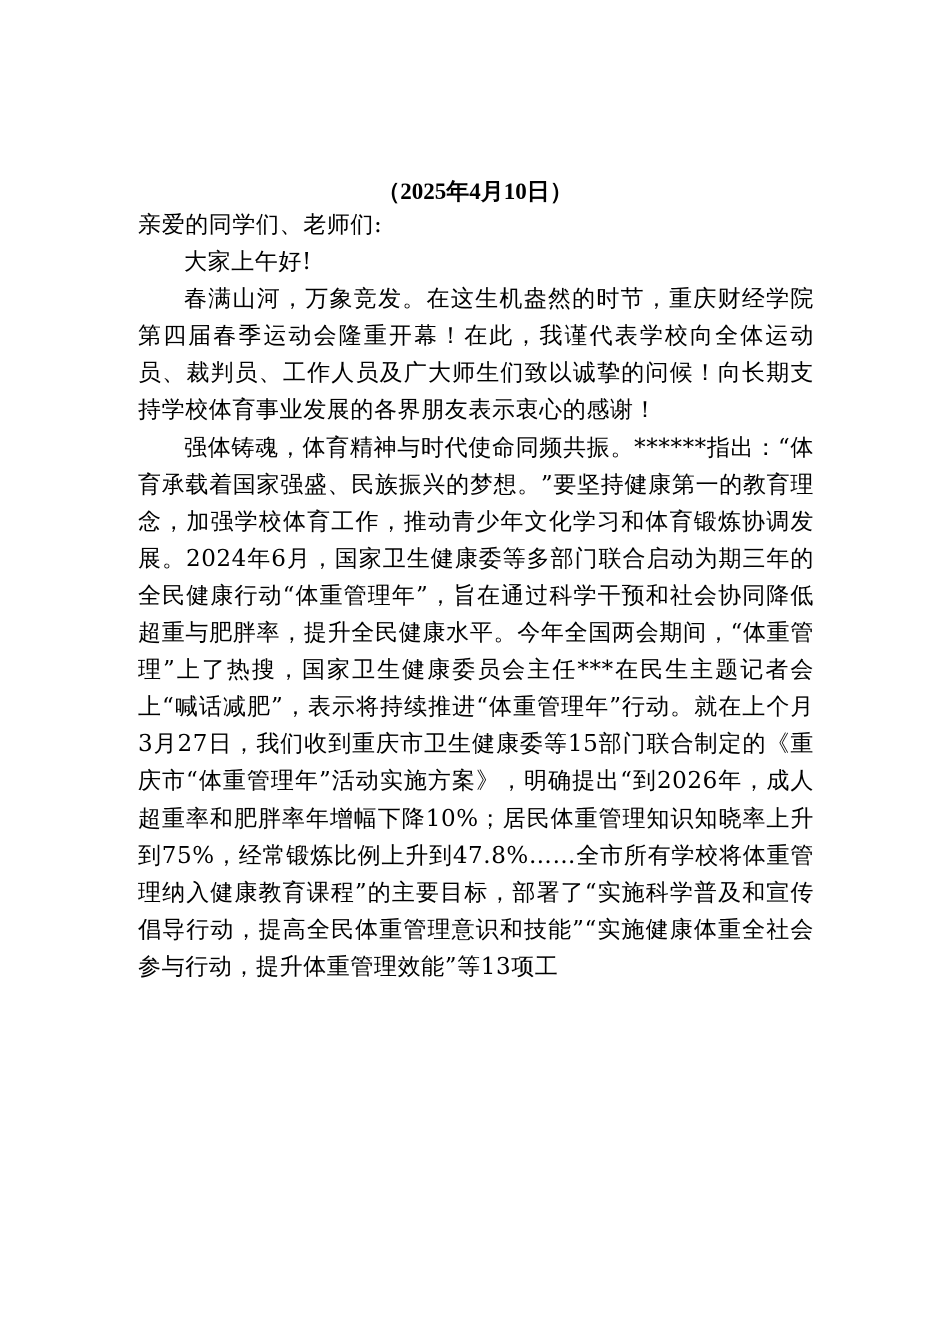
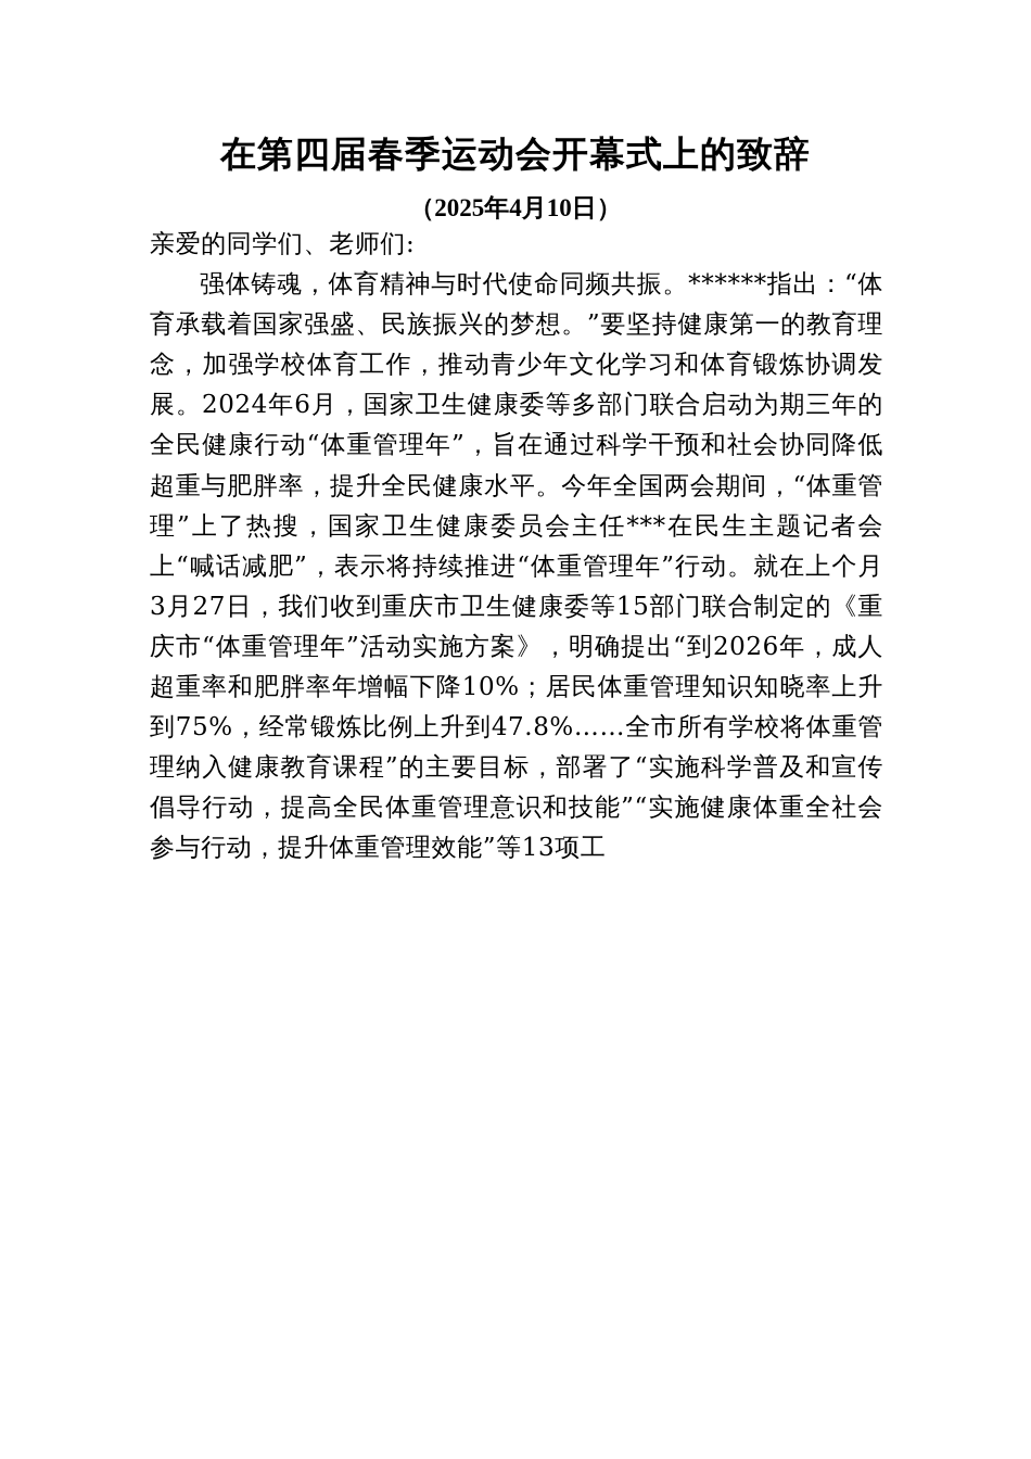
+ 在第四届春季运动会开幕式上的致辞
  （2025年4月10日）
  亲爱的同学们、老师们:
- 大家上午好!
- 春满山河，万象竞发。在这生机盎然的时节，重庆财经学院第四届春季运动会隆重开幕！在此，我谨代表学校向全体运动员、裁判员、工作人员及广大师生们致以诚挚的问候！向长期支持学校体育事业发展的各界朋友表示衷心的感谢！
  强体铸魂，体育精神与时代使命同频共振。******指出：“体育承载着国家强盛、民族振兴的梦想。”要坚持健康第一的教育理念，加强学校体育工作，推动青少年文化学习和体育锻炼协调发展。2024年6月，国家卫生健康委等多部门联合启动为期三年的全民健康行动“体重管理年”，旨在通过科学干预和社会协同降低超重与肥胖率，提升全民健康水平。今年全国两会期间，“体重管理”上了热搜，国家卫生健康委员会主任***在民生主题记者会上“喊话减肥”，表示将持续推进“体重管理年”行动。就在上个月3月27日，我们收到重庆市卫生健康委等15部门联合制定的《重庆市“体重管理年”活动实施方案》，明确提出“到2026年，成人超重率和肥胖率年增幅下降10%；居民体重管理知识知晓率上升到75%，经常锻炼比例上升到47.8%……全市所有学校将体重管理纳入健康教育课程”的主要目标，部署了“实施科学普及和宣传倡导行动，提高全民体重管理意识和技能”“实施健康体重全社会参与行动，提升体重管理效能”等13项工
